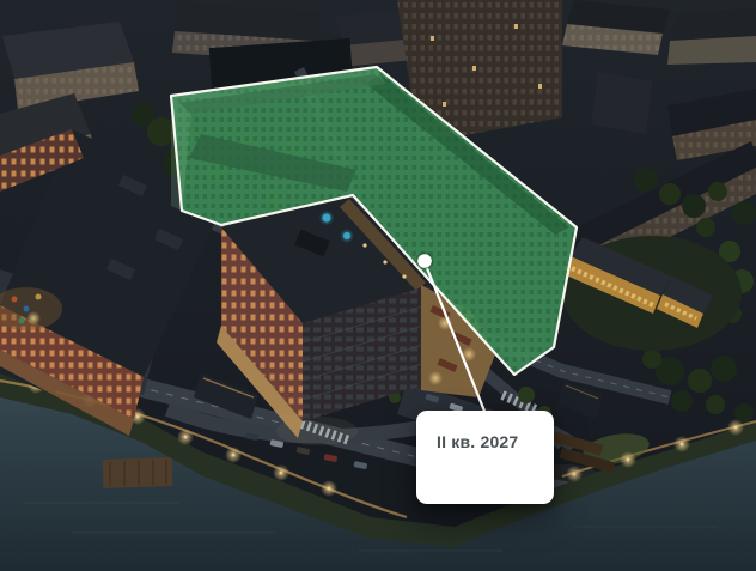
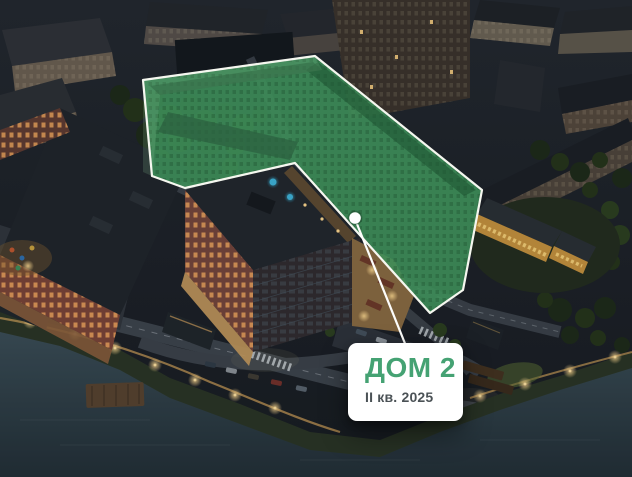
+ ДОМ 2
- II кв. 2027
+ II кв. 2025
